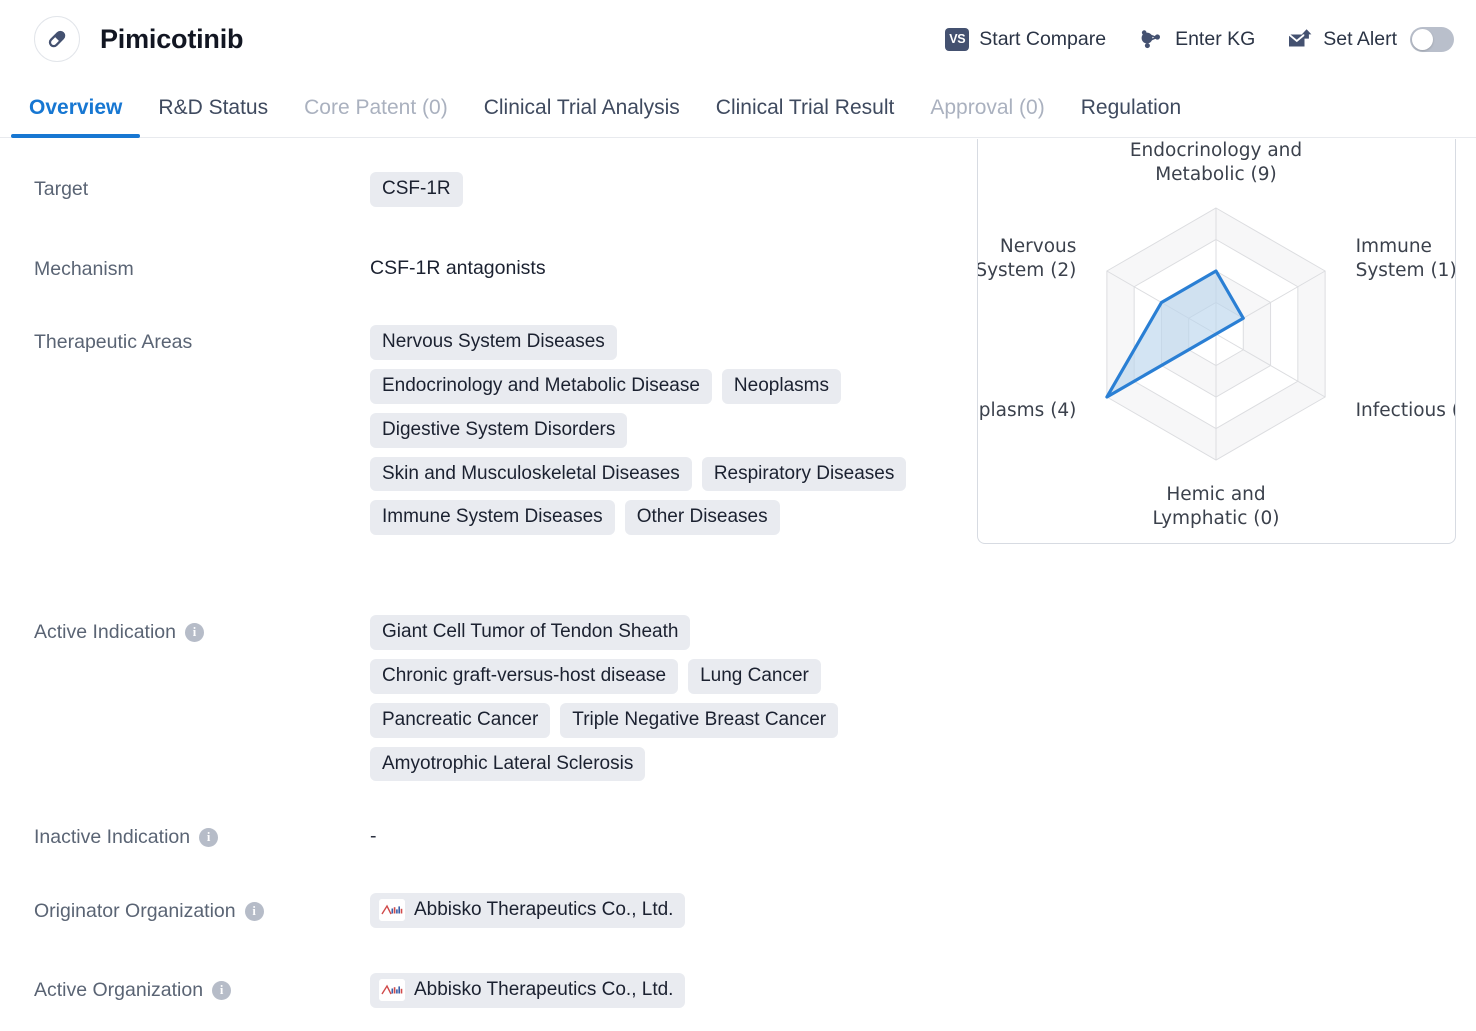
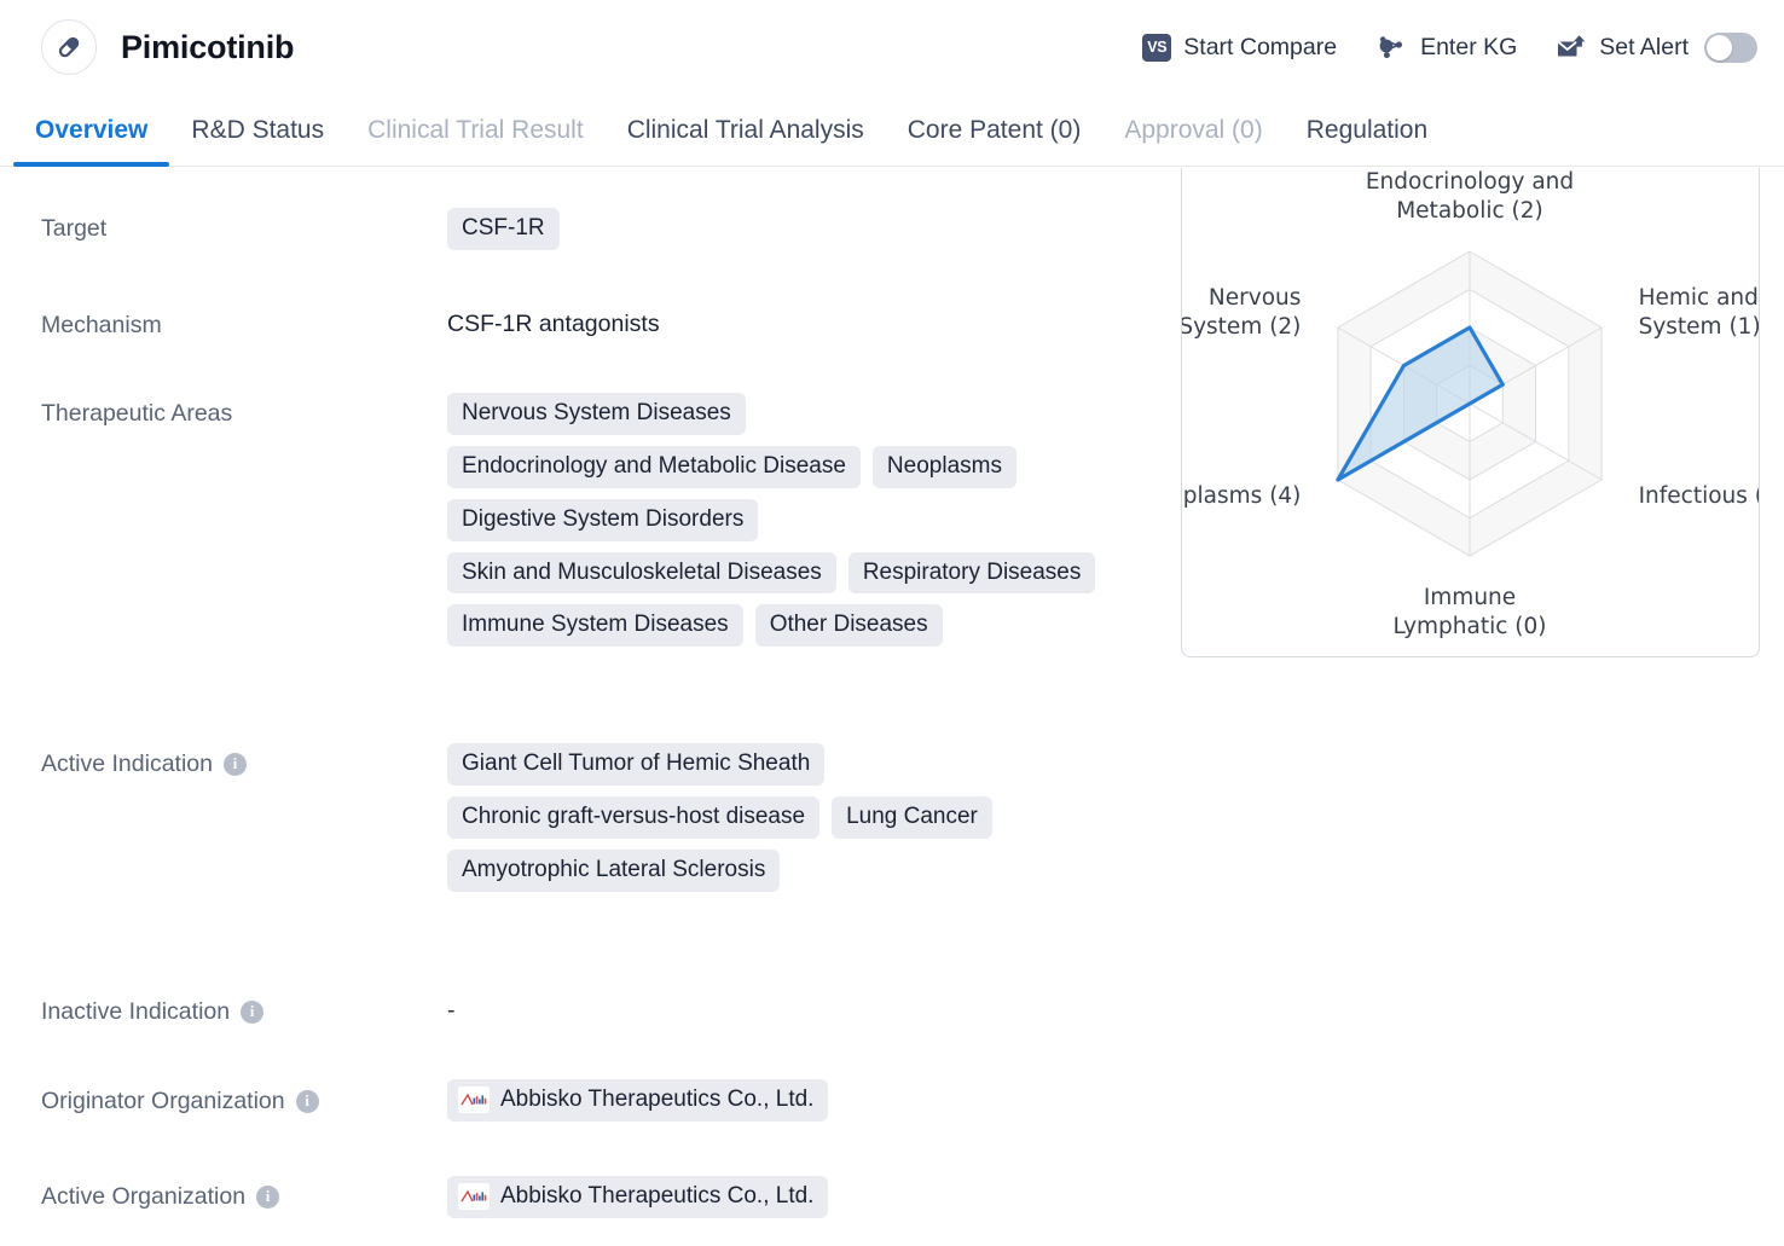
  Pimicotinib
  VS
  Start Compare
  Enter KG
  Set Alert
  Overview
  R&D Status
- Core Patent (0)
+ Clinical Trial Result
  Clinical Trial Analysis
- Clinical Trial Result
+ Core Patent (0)
  Approval (0)
  Regulation
  Target
  CSF-1R
  Mechanism
  CSF-1R antagonists
  Therapeutic Areas
  Nervous System Diseases
  Endocrinology and Metabolic Disease
  Neoplasms
  Digestive System Disorders
  Skin and Musculoskeletal Diseases
  Respiratory Diseases
  Immune System Diseases
  Other Diseases
  Active Indication
  i
- Giant Cell Tumor of Tendon Sheath
+ Giant Cell Tumor of Hemic Sheath
  Chronic graft-versus-host disease
  Lung Cancer
- Pancreatic Cancer
- Triple Negative Breast Cancer
  Amyotrophic Lateral Sclerosis
  Inactive Indication
  i
  -
  Originator Organization
  i
  Abbisko Therapeutics Co., Ltd.
  Active Organization
  i
  Abbisko Therapeutics Co., Ltd.
  Endocrinology and
- Metabolic (9)
+ Metabolic (2)
- Immune
+ Hemic and
  System (1)
  Infectious
- Hemic and
+ Immune
  Lymphatic (0)
  plasms (4)
  Nervous
  System (2)
